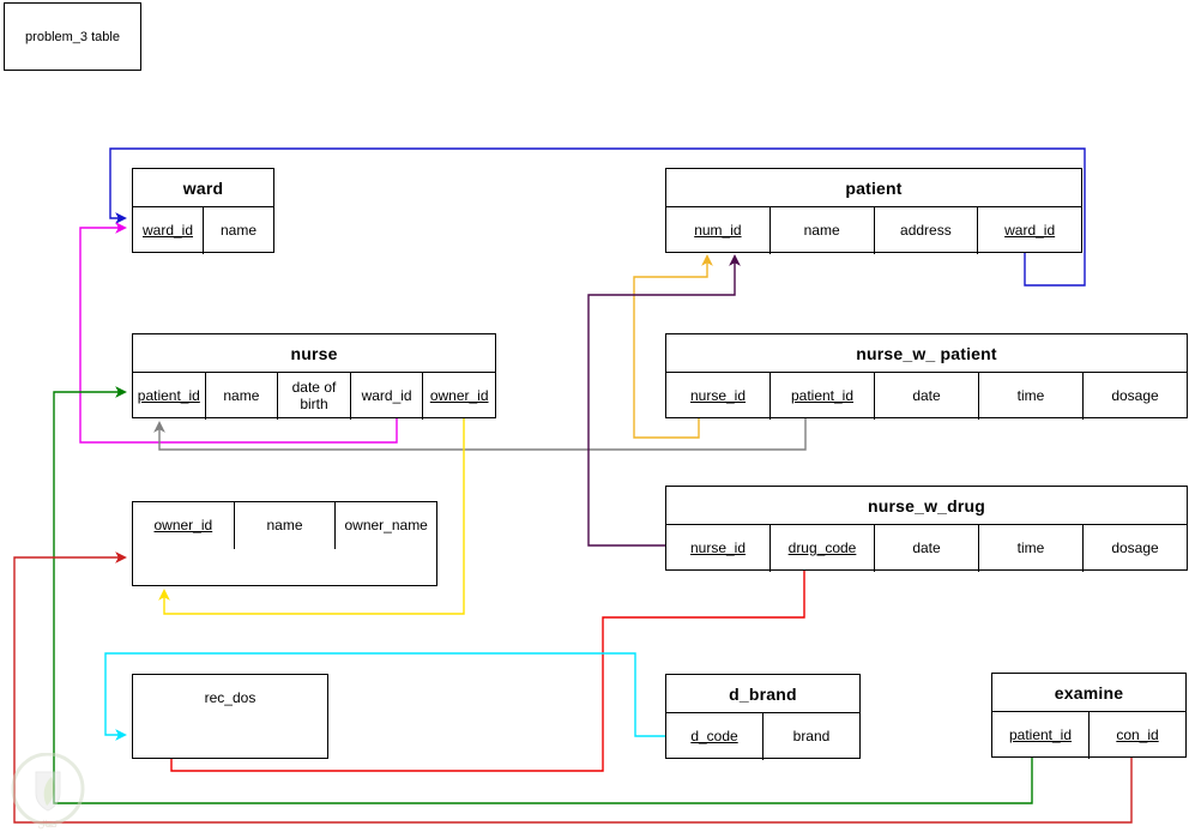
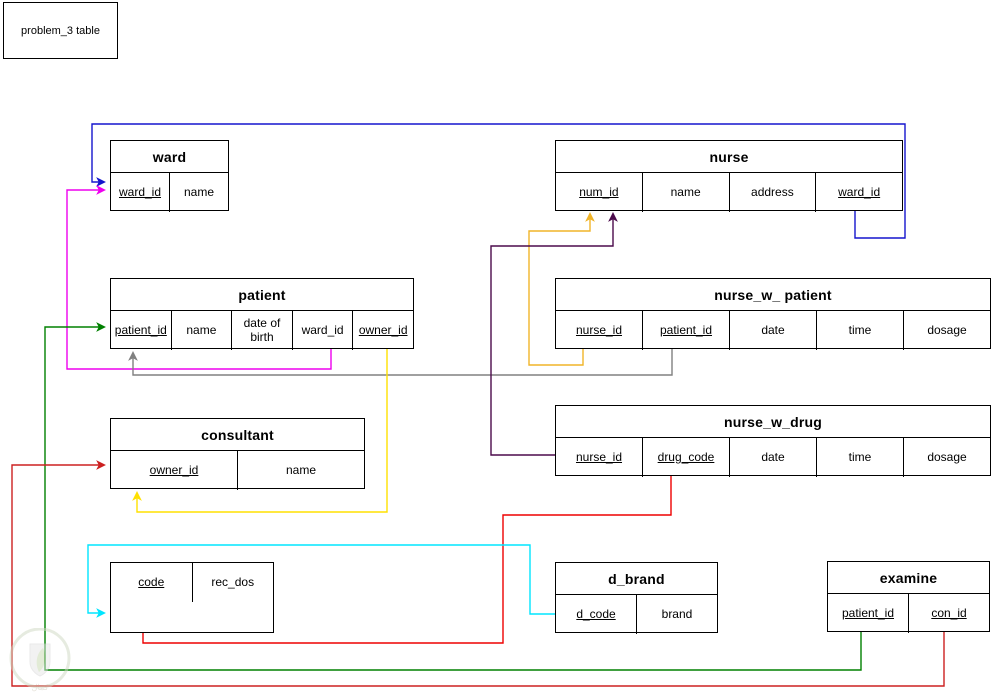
  problem_3 table
  كمال
  ward
  ward_id
  name
- patient
+ nurse
  num_id
  name
  address
  ward_id
- nurse
+ patient
  patient_id
  name
  date of birth
  ward_id
  owner_id
  nurse_w_ patient
  nurse_id
  patient_id
  date
  time
  dosage
+ consultant
  owner_id
  name
- owner_name
  nurse_w_drug
  nurse_id
  drug_code
  date
  time
  dosage
+ code
  rec_dos
  d_brand
  d_code
  brand
  examine
  patient_id
  con_id
